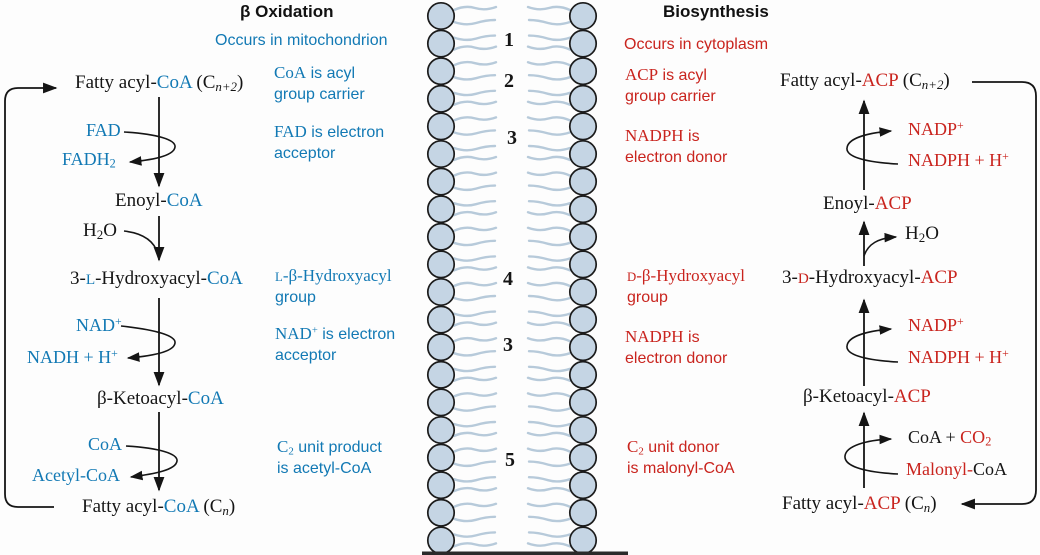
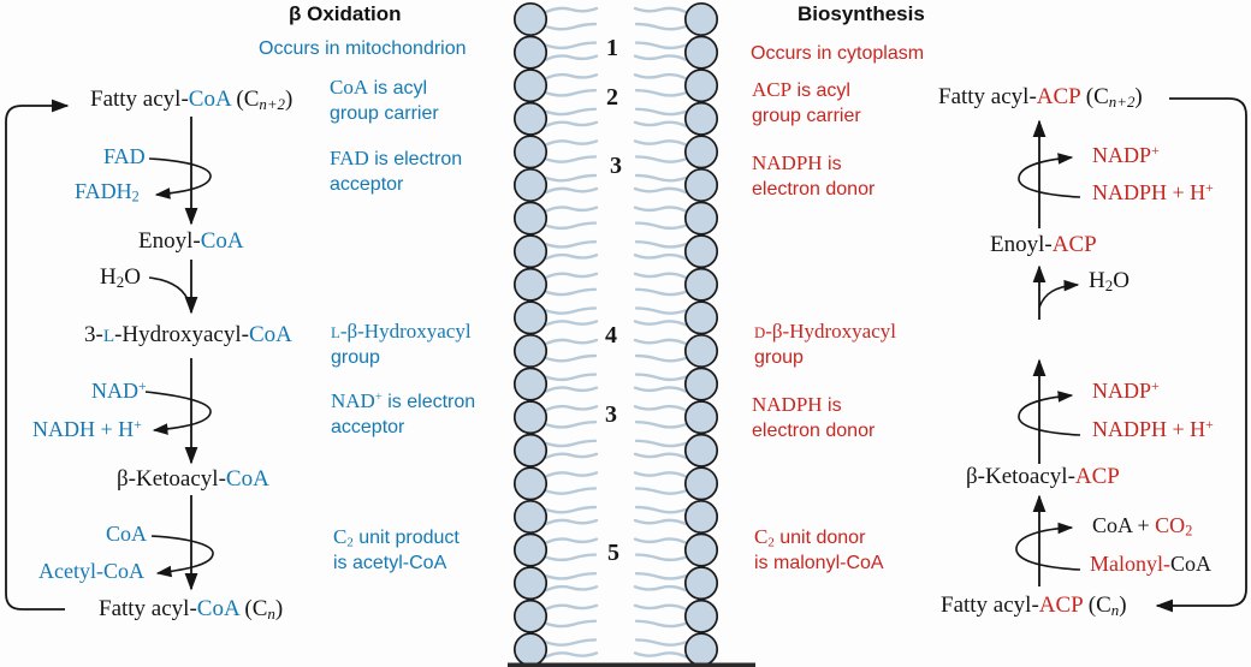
  β Oxidation
  Biosynthesis
  1
  2
  3
  4
  3
  5
  Fatty acyl-CoA (Cn+2)
  FAD
  FADH2
  Enoyl-CoA
  H2O
  3-L-Hydroxyacyl-CoA
  NAD+
  NADH + H+
  β-Ketoacyl-CoA
  CoA
  Acetyl-CoA
  Fatty acyl-CoA (Cn)
  Occurs in mitochondrion
  CoA is acyl
  group carrier
  FAD is electron
  acceptor
  L-β-Hydroxyacyl
  group
  NAD+ is electron
  acceptor
  C2 unit product
  is acetyl-CoA
  Occurs in cytoplasm
  ACP is acyl
  group carrier
  NADPH is
  electron donor
  D-β-Hydroxyacyl
  group
  NADPH is
  electron donor
  C2 unit donor
  is malonyl-CoA
  Fatty acyl-ACP (Cn+2)
  NADP+
  NADPH + H+
  Enoyl-ACP
  H2O
- 3-D-Hydroxyacyl-ACP
  NADP+
  NADPH + H+
  β-Ketoacyl-ACP
  CoA + CO2
  Malonyl-CoA
  Fatty acyl-ACP (Cn)
